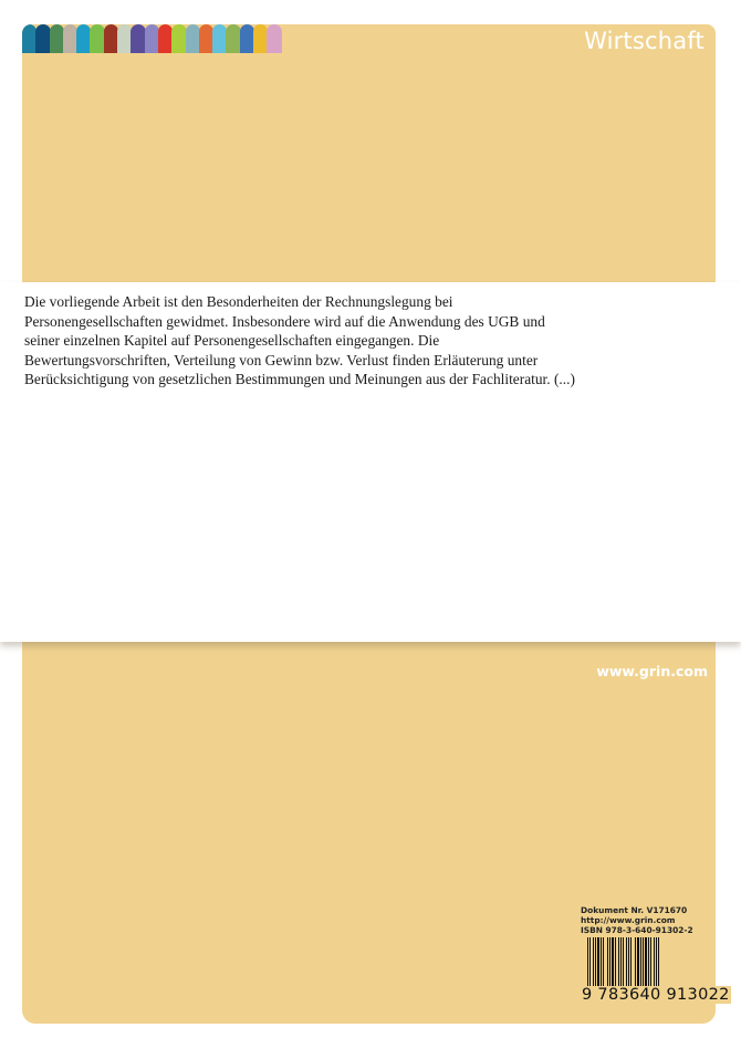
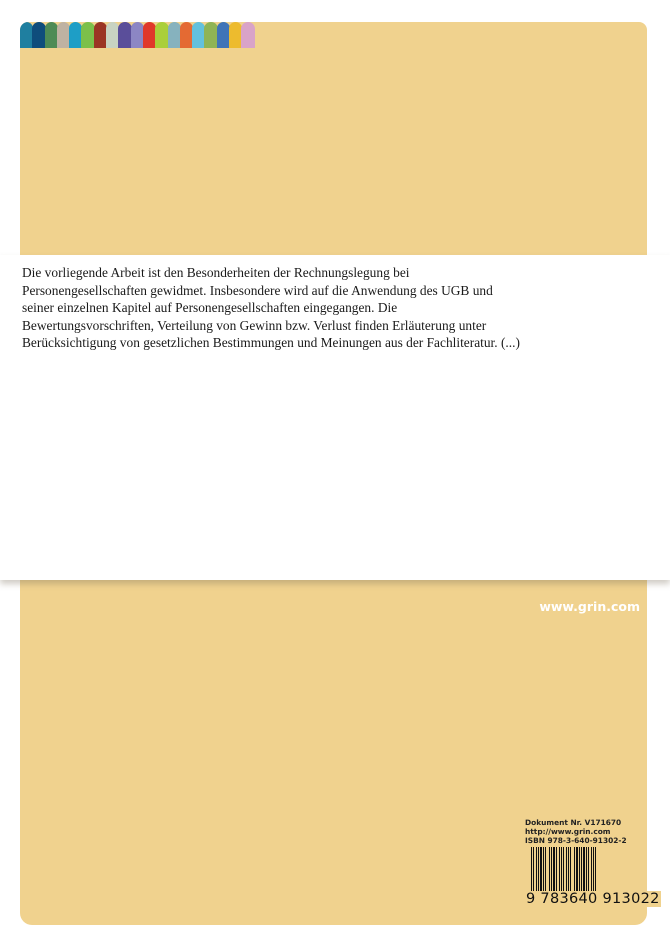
- Wirtschaft
  Die vorliegende Arbeit ist den Besonderheiten der Rechnungslegung bei Personengesellschaften gewidmet. Insbesondere wird auf die Anwendung des UGB und seiner einzelnen Kapitel auf Personengesellschaften eingegangen. Die Bewertungsvorschriften, Verteilung von Gewinn bzw. Verlust finden Erläuterung unter Berücksichtigung von gesetzlichen Bestimmungen und Meinungen aus der Fachliteratur. (...)
  www.grin.com
  Dokument Nr. V171670
  http://www.grin.com
  ISBN 978-3-640-91302-2
  9 783640 913022
